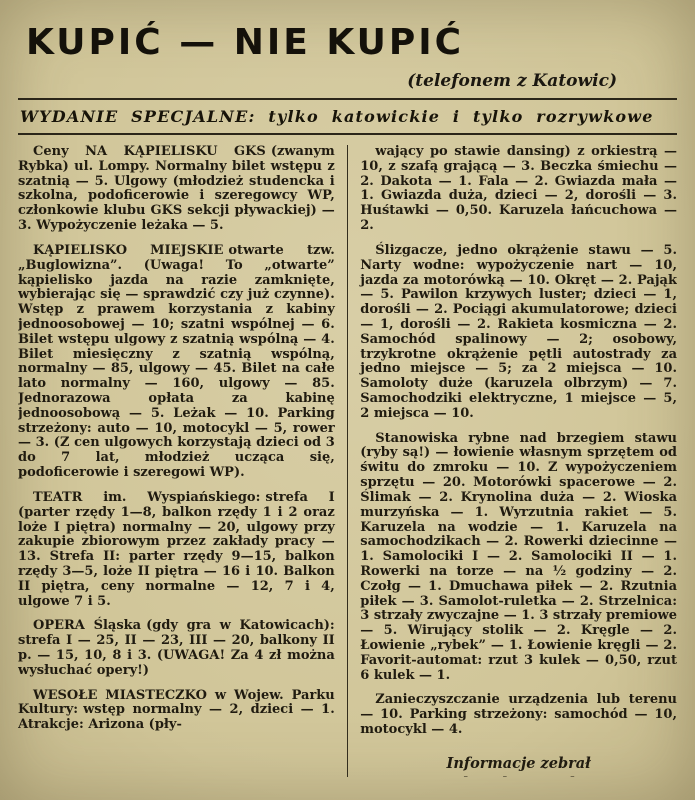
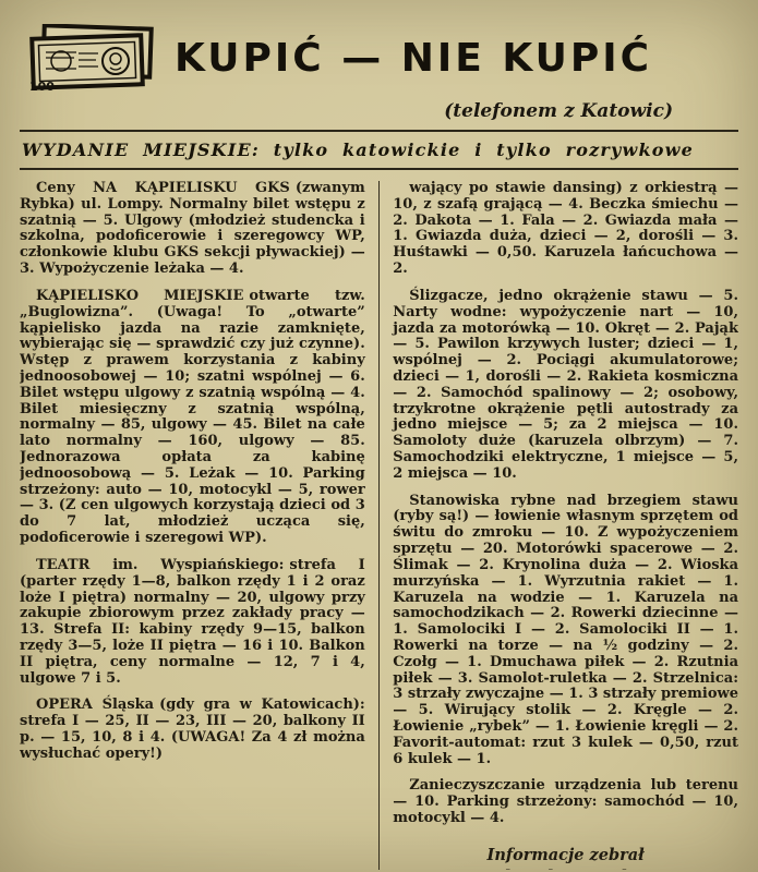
+ 100
  KUPIĆ — NIE KUPIĆ
  (telefonem z Katowic)
- WYDANIE SPECJALNE: tylko katowickie i tylko rozrywkowe
+ WYDANIE MIEJSKIE: tylko katowickie i tylko rozrywkowe
- Ceny NA KĄPIELISKU GKS (zwanym Rybka) ul. Lompy. Normalny bilet wstępu z szatnią — 5. Ulgowy (młodzież studencka i szkolna, podoficerowie i szeregowcy WP, członkowie klubu GKS sekcji pływackiej) — 3. Wypożyczenie leżaka — 5.
+ Ceny NA KĄPIELISKU GKS (zwanym Rybka) ul. Lompy. Normalny bilet wstępu z szatnią — 5. Ulgowy (młodzież studencka i szkolna, podoficerowie i szeregowcy WP, członkowie klubu GKS sekcji pływackiej) — 3. Wypożyczenie leżaka — 4.
  KĄPIELISKO MIEJSKIE otwarte tzw. „Buglowizna”. (Uwaga! To „otwarte” kąpielisko jazda na razie zamknięte, wybierając się — sprawdzić czy już czynne). Wstęp z prawem korzystania z kabiny jednoosobowej — 10; szatni wspólnej — 6. Bilet wstępu ulgowy z szatnią wspólną — 4. Bilet miesięczny z szatnią wspólną, normalny — 85, ulgowy — 45. Bilet na całe lato normalny — 160, ulgowy — 85. Jednorazowa opłata za kabinę jednoosobową — 5. Leżak — 10. Parking strzeżony: auto — 10, motocykl — 5, rower — 3. (Z cen ulgowych korzystają dzieci od 3 do 7 lat, młodzież ucząca się, podoficerowie i szeregowi WP).
- TEATR im. Wyspiańskiego: strefa I (parter rzędy 1—8, balkon rzędy 1 i 2 oraz loże I piętra) normalny — 20, ulgowy przy zakupie zbiorowym przez zakłady pracy — 13. Strefa II: parter rzędy 9—15, balkon rzędy 3—5, loże II piętra — 16 i 10. Balkon II piętra, ceny normalne — 12, 7 i 4, ulgowe 7 i 5.
+ TEATR im. Wyspiańskiego: strefa I (parter rzędy 1—8, balkon rzędy 1 i 2 oraz loże I piętra) normalny — 20, ulgowy przy zakupie zbiorowym przez zakłady pracy — 13. Strefa II: kabiny rzędy 9—15, balkon rzędy 3—5, loże II piętra — 16 i 10. Balkon II piętra, ceny normalne — 12, 7 i 4, ulgowe 7 i 5.
- OPERA Śląska (gdy gra w Katowicach): strefa I — 25, II — 23, III — 20, balkony II p. — 15, 10, 8 i 3. (UWAGA! Za 4 zł można wysłuchać opery!)
+ OPERA Śląska (gdy gra w Katowicach): strefa I — 25, II — 23, III — 20, balkony II p. — 15, 10, 8 i 4. (UWAGA! Za 4 zł można wysłuchać opery!)
- WESOŁE MIASTECZKO w Wojew. Parku Kultury: wstęp normalny — 2, dzieci — 1. Atrakcje: Arizona (pły-
- wający po stawie dansing) z orkiestrą — 10, z szafą grającą — 3. Beczka śmiechu — 2. Dakota — 1. Fala — 2. Gwiazda mała — 1. Gwiazda duża, dzieci — 2, dorośli — 3. Huśtawki — 0,50. Karuzela łańcuchowa — 2.
+ wający po stawie dansing) z orkiestrą — 10, z szafą grającą — 4. Beczka śmiechu — 2. Dakota — 1. Fala — 2. Gwiazda mała — 1. Gwiazda duża, dzieci — 2, dorośli — 3. Huśtawki — 0,50. Karuzela łańcuchowa — 2.
- Ślizgacze, jedno okrążenie stawu — 5. Narty wodne: wypożyczenie nart — 10, jazda za motorówką — 10. Okręt — 2. Pająk — 5. Pawilon krzywych luster; dzieci — 1, dorośli — 2. Pociągi akumulatorowe; dzieci — 1, dorośli — 2. Rakieta kosmiczna — 2. Samochód spalinowy — 2; osobowy, trzykrotne okrążenie pętli autostrady za jedno miejsce — 5; za 2 miejsca — 10. Samoloty duże (karuzela olbrzym) — 7. Samochodziki elektryczne, 1 miejsce — 5, 2 miejsca — 10.
+ Ślizgacze, jedno okrążenie stawu — 5. Narty wodne: wypożyczenie nart — 10, jazda za motorówką — 10. Okręt — 2. Pająk — 5. Pawilon krzywych luster; dzieci — 1, wspólnej — 2. Pociągi akumulatorowe; dzieci — 1, dorośli — 2. Rakieta kosmiczna — 2. Samochód spalinowy — 2; osobowy, trzykrotne okrążenie pętli autostrady za jedno miejsce — 5; za 2 miejsca — 10. Samoloty duże (karuzela olbrzym) — 7. Samochodziki elektryczne, 1 miejsce — 5, 2 miejsca — 10.
- Stanowiska rybne nad brzegiem stawu (ryby są!) — łowienie własnym sprzętem od świtu do zmroku — 10. Z wypożyczeniem sprzętu — 20. Motorówki spacerowe — 2. Ślimak — 2. Krynolina duża — 2. Wioska murzyńska — 1. Wyrzutnia rakiet — 5. Karuzela na wodzie — 1. Karuzela na samochodzikach — 2. Rowerki dziecinne — 1. Samolociki I — 2. Samolociki II — 1. Rowerki na torze — na ½ godziny — 2. Czołg — 1. Dmuchawa piłek — 2. Rzutnia piłek — 3. Samolot-ruletka — 2. Strzelnica: 3 strzały zwyczajne — 1. 3 strzały premiowe — 5. Wirujący stolik — 2. Kręgle — 2. Łowienie „rybek” — 1. Łowienie kręgli — 2. Favorit-automat: rzut 3 kulek — 0,50, rzut 6 kulek — 1.
+ Stanowiska rybne nad brzegiem stawu (ryby są!) — łowienie własnym sprzętem od świtu do zmroku — 10. Z wypożyczeniem sprzętu — 20. Motorówki spacerowe — 2. Ślimak — 2. Krynolina duża — 2. Wioska murzyńska — 1. Wyrzutnia rakiet — 1. Karuzela na wodzie — 1. Karuzela na samochodzikach — 2. Rowerki dziecinne — 1. Samolociki I — 2. Samolociki II — 1. Rowerki na torze — na ½ godziny — 2. Czołg — 1. Dmuchawa piłek — 2. Rzutnia piłek — 3. Samolot-ruletka — 2. Strzelnica: 3 strzały zwyczajne — 1. 3 strzały premiowe — 5. Wirujący stolik — 2. Kręgle — 2. Łowienie „rybek” — 1. Łowienie kręgli — 2. Favorit-automat: rzut 3 kulek — 0,50, rzut 6 kulek — 1.
  Zanieczyszczanie urządzenia lub terenu — 10. Parking strzeżony: samochód — 10, motocykl — 4.
  Informacje zebrał
